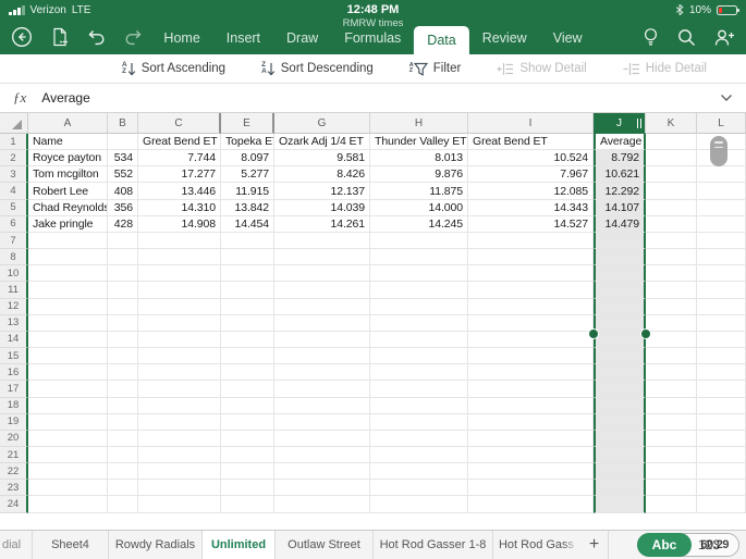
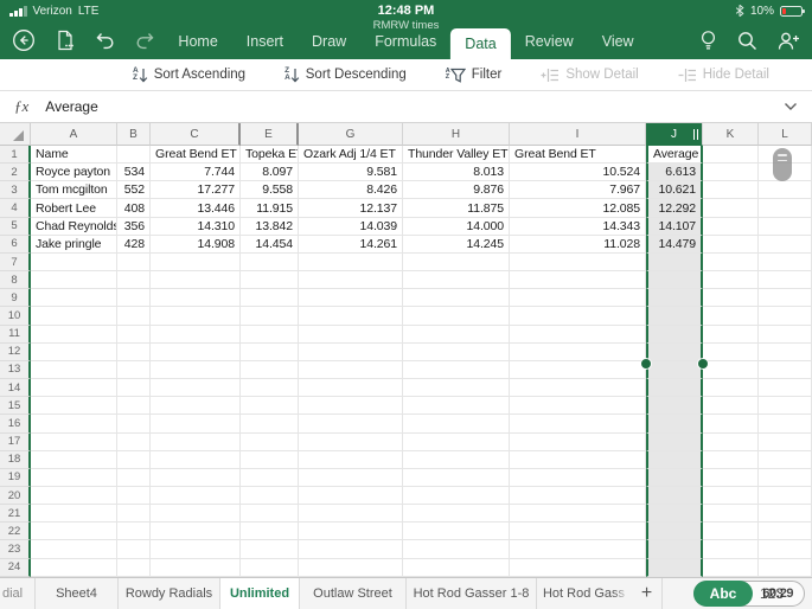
  Verizon
  LTE
  10%
  12:48 PM
  RMRW times
  Home
  Insert
  Draw
  Formulas
  Data
  Review
  View
  Sort Ascending
  Sort Descending
  Filter
  Show Detail
  Hide Detail
  ƒx
  Average
  A
  B
  C
  E
  G
  H
  I
  J
  K
  L
  1
  Name
  Great Bend ET
  Topeka E
  Ozark Adj 1/4 ET
  Thunder Valley ET
  Great Bend ET
  Average
  2
  Royce payton
  534
  7.744
  8.097
  9.581
  8.013
  10.524
- 8.792
+ 6.613
  3
  Tom mcgilton
  552
  17.277
- 5.277
+ 9.558
  8.426
  9.876
  7.967
  10.621
  4
  Robert Lee
  408
  13.446
  11.915
  12.137
  11.875
  12.085
  12.292
  5
  Chad Reynolds
  356
  14.310
  13.842
  14.039
  14.000
  14.343
  14.107
  6
  Jake pringle
  428
  14.908
  14.454
  14.261
  14.245
- 14.527
+ 11.028
  14.479
  7
  8
+ 9
  10
  11
  12
  13
  14
  15
  16
  17
  18
  19
  20
  21
  22
  23
  24
  dial
  Sheet4
  Rowdy Radials
  Unlimited
  Outlaw Street
  Hot Rod Gasser 1-8
  Hot Rod Gass
  +
  Abc
  123
  60:29
